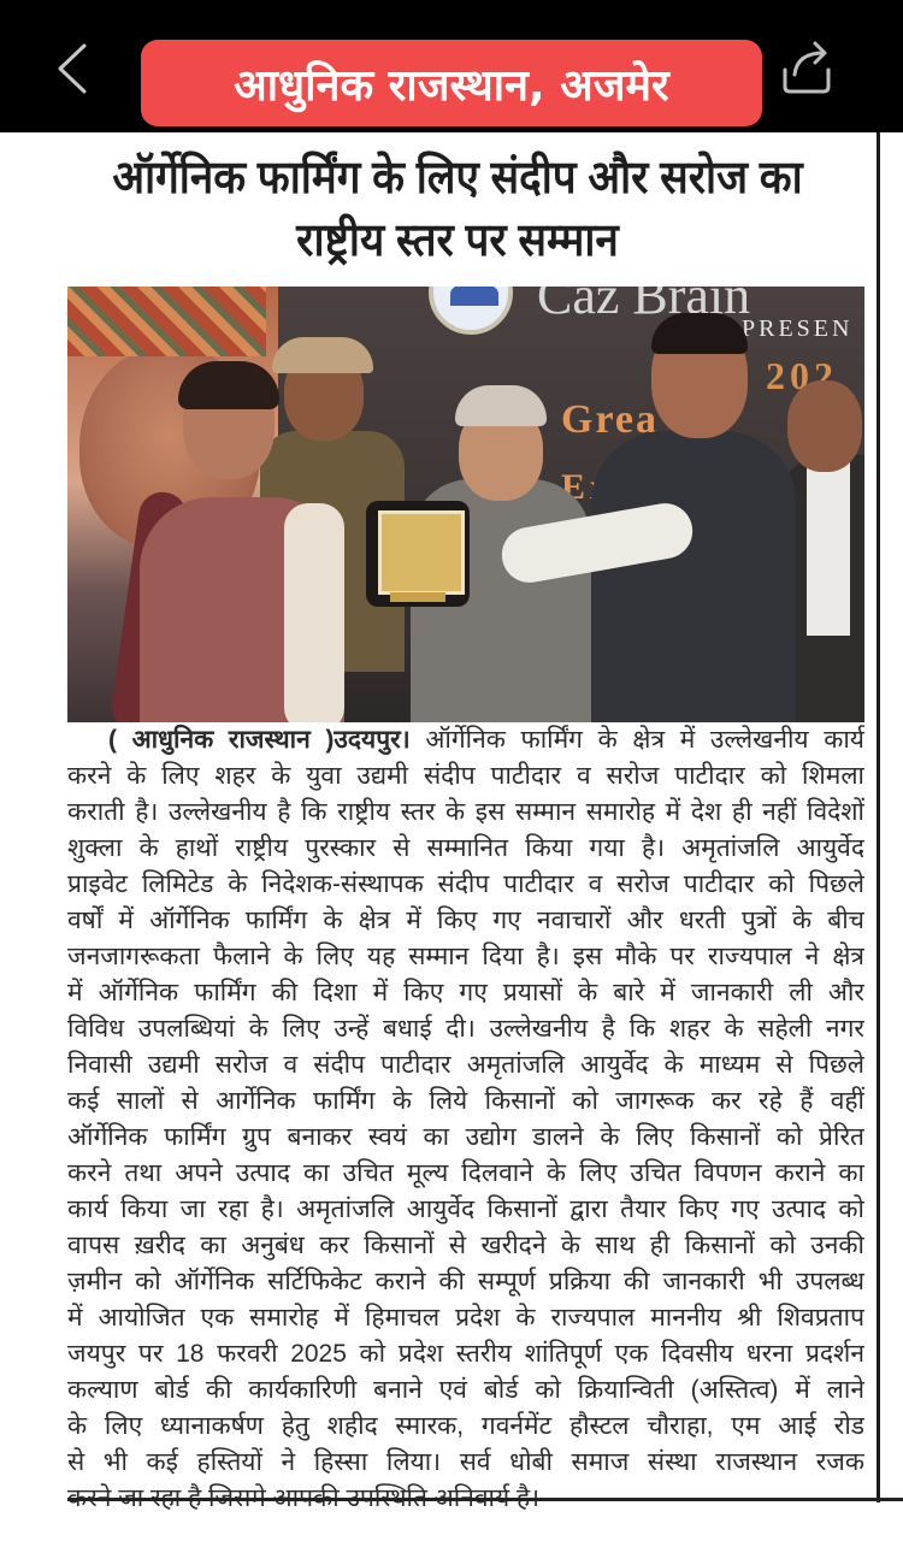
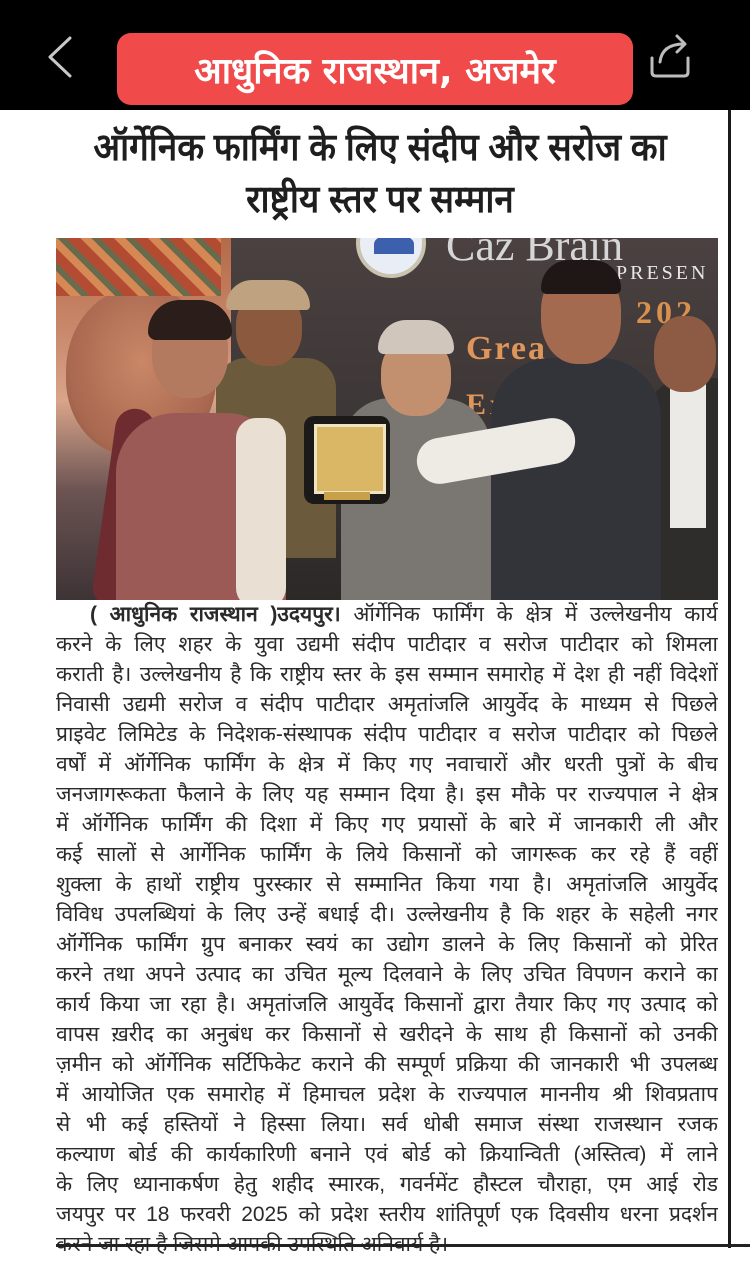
  आधुनिक राजस्थान, अजमेर
  ऑर्गेनिक फार्मिंग के लिए संदीप और सरोज का
  राष्ट्रीय स्तर पर सम्मान
  Caz Brain
  PRESEN
  202
  Grea
  ( आधुनिक राजस्थान )उदयपुर। ऑर्गेनिक फार्मिंग के क्षेत्र में उल्लेखनीय कार्य
  करने के लिए शहर के युवा उद्यमी संदीप पाटीदार व सरोज पाटीदार को शिमला
  कराती है। उल्लेखनीय है कि राष्ट्रीय स्तर के इस सम्मान समारोह में देश ही नहीं विदेशों
- शुक्ला के हाथों राष्ट्रीय पुरस्कार से सम्मानित किया गया है। अमृतांजलि आयुर्वेद
+ निवासी उद्यमी सरोज व संदीप पाटीदार अमृतांजलि आयुर्वेद के माध्यम से पिछले
  प्राइवेट लिमिटेड के निदेशक-संस्थापक संदीप पाटीदार व सरोज पाटीदार को पिछले
  वर्षों में ऑर्गेनिक फार्मिंग के क्षेत्र में किए गए नवाचारों और धरती पुत्रों के बीच
  जनजागरूकता फैलाने के लिए यह सम्मान दिया है। इस मौके पर राज्यपाल ने क्षेत्र
  में ऑर्गेनिक फार्मिंग की दिशा में किए गए प्रयासों के बारे में जानकारी ली और
- विविध उपलब्धियां के लिए उन्हें बधाई दी। उल्लेखनीय है कि शहर के सहेली नगर
+ कई सालों से आर्गेनिक फार्मिंग के लिये किसानों को जागरूक कर रहे हैं वहीं
- निवासी उद्यमी सरोज व संदीप पाटीदार अमृतांजलि आयुर्वेद के माध्यम से पिछले
+ शुक्ला के हाथों राष्ट्रीय पुरस्कार से सम्मानित किया गया है। अमृतांजलि आयुर्वेद
- कई सालों से आर्गेनिक फार्मिंग के लिये किसानों को जागरूक कर रहे हैं वहीं
+ विविध उपलब्धियां के लिए उन्हें बधाई दी। उल्लेखनीय है कि शहर के सहेली नगर
  ऑर्गेनिक फार्मिंग ग्रुप बनाकर स्वयं का उद्योग डालने के लिए किसानों को प्रेरित
  करने तथा अपने उत्पाद का उचित मूल्य दिलवाने के लिए उचित विपणन कराने का
  कार्य किया जा रहा है। अमृतांजलि आयुर्वेद किसानों द्वारा तैयार किए गए उत्पाद को
  वापस ख़रीद का अनुबंध कर किसानों से खरीदने के साथ ही किसानों को उनकी
  ज़मीन को ऑर्गेनिक सर्टिफिकेट कराने की सम्पूर्ण प्रक्रिया की जानकारी भी उपलब्ध
  में आयोजित एक समारोह में हिमाचल प्रदेश के राज्यपाल माननीय श्री शिवप्रताप
- जयपुर पर 18 फरवरी 2025 को प्रदेश स्तरीय शांतिपूर्ण एक दिवसीय धरना प्रदर्शन
+ से भी कई हस्तियों ने हिस्सा लिया। सर्व धोबी समाज संस्था राजस्थान रजक
  कल्याण बोर्ड की कार्यकारिणी बनाने एवं बोर्ड को क्रियान्विती (अस्तित्व) में लाने
  के लिए ध्यानाकर्षण हेतु शहीद स्मारक, गवर्नमेंट हौस्टल चौराहा, एम आई रोड
- से भी कई हस्तियों ने हिस्सा लिया। सर्व धोबी समाज संस्था राजस्थान रजक
+ जयपुर पर 18 फरवरी 2025 को प्रदेश स्तरीय शांतिपूर्ण एक दिवसीय धरना प्रदर्शन
